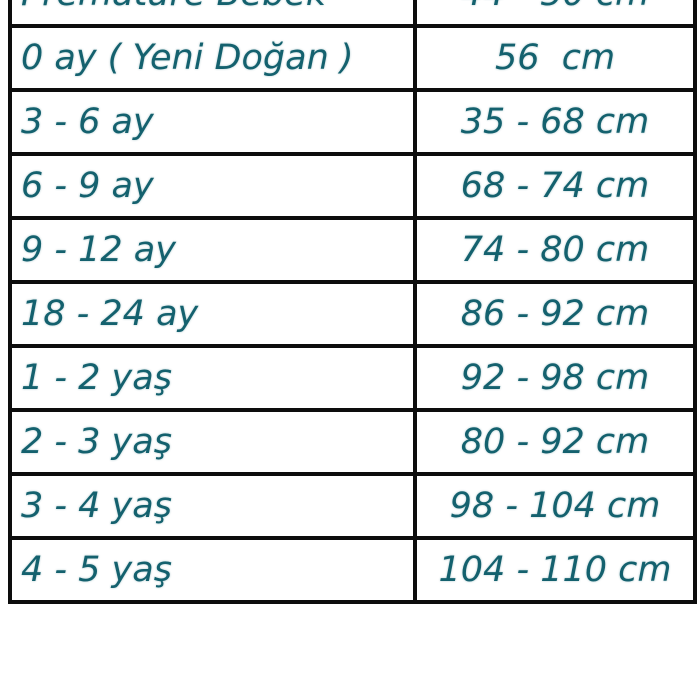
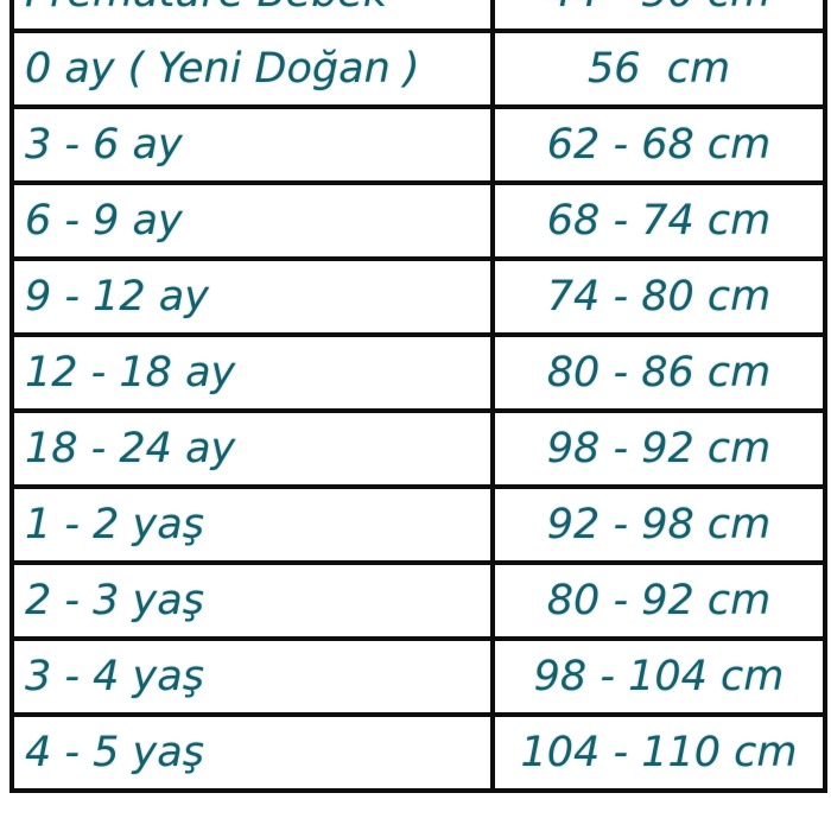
  0 ay ( Yeni Doğan )	56 cm
- 3 - 6 ay	35 - 68 cm
+ 3 - 6 ay	62 - 68 cm
  6 - 9 ay	68 - 74 cm
  9 - 12 ay	74 - 80 cm
+ 12 - 18 ay	80 - 86 cm
- 18 - 24 ay	86 - 92 cm
+ 18 - 24 ay	98 - 92 cm
  1 - 2 yaş	92 - 98 cm
  2 - 3 yaş	80 - 92 cm
  3 - 4 yaş	98 - 104 cm
  4 - 5 yaş	104 - 110 cm
